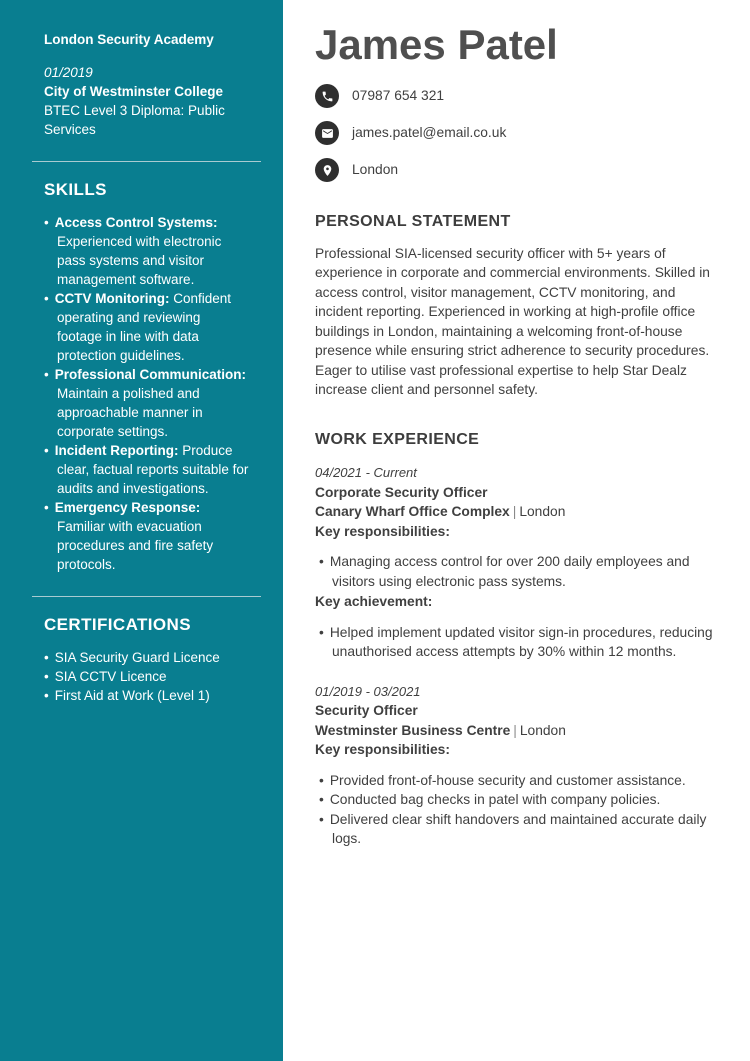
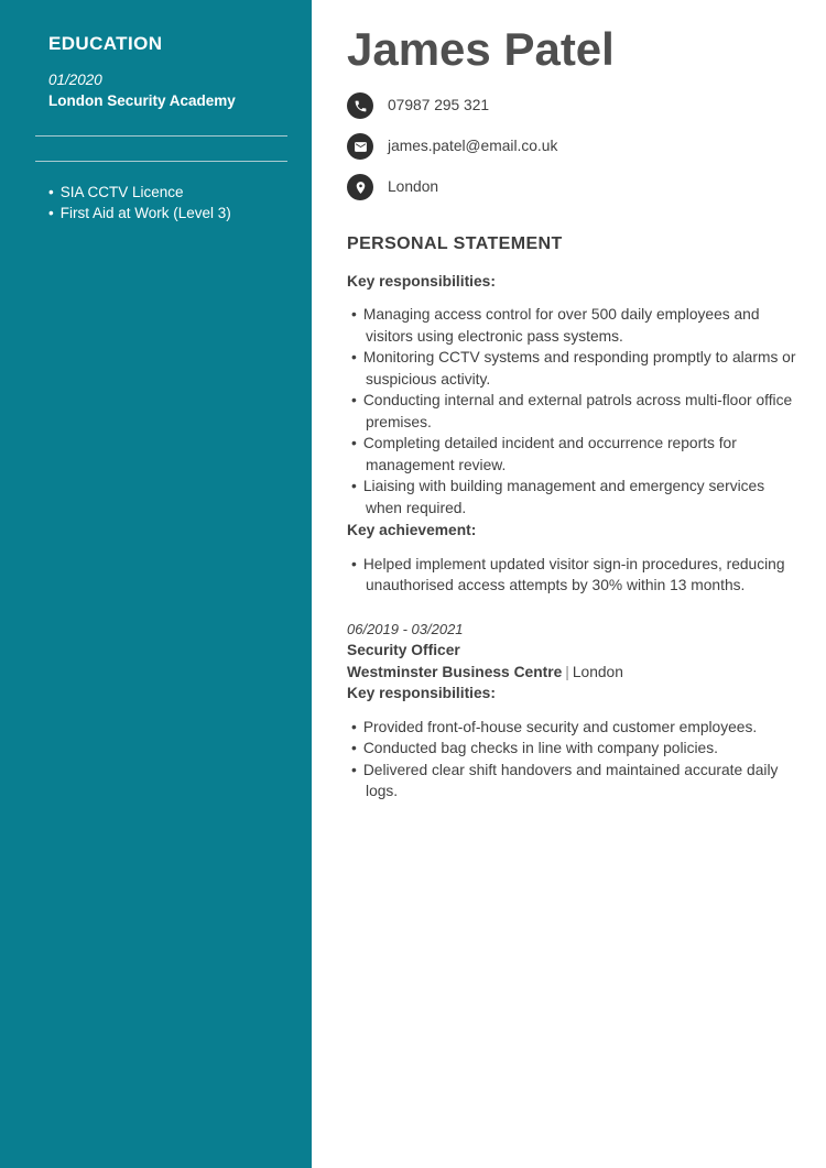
+ EDUCATION
+ 01/2020
  London Security Academy
- 01/2019
- City of Westminster College
- BTEC Level 3 Diploma: Public Services
- SKILLS
- Access Control Systems: Experienced with electronic pass systems and visitor management software.
- CCTV Monitoring: Confident operating and reviewing footage in line with data protection guidelines.
- Professional Communication: Maintain a polished and approachable manner in corporate settings.
- Incident Reporting: Produce clear, factual reports suitable for audits and investigations.
- Emergency Response: Familiar with evacuation procedures and fire safety protocols.
- CERTIFICATIONS
- SIA Security Guard Licence
  SIA CCTV Licence
- First Aid at Work (Level 1)
+ First Aid at Work (Level 3)
  James Patel
- 07987 654 321
+ 07987 295 321
  james.patel@email.co.uk
  London
  PERSONAL STATEMENT
- Professional SIA-licensed security officer with 5+ years of experience in corporate and commercial environments. Skilled in access control, visitor management, CCTV monitoring, and incident reporting. Experienced in working at high-profile office buildings in London, maintaining a welcoming front-of-house presence while ensuring strict adherence to security procedures. Eager to utilise vast professional expertise to help Star Dealz increase client and personnel safety.
- WORK EXPERIENCE
- 04/2021 - Current
- Corporate Security Officer
- Canary Wharf Office Complex | London
  Key responsibilities:
- Managing access control for over 200 daily employees and visitors using electronic pass systems.
+ Managing access control for over 500 daily employees and visitors using electronic pass systems.
+ Monitoring CCTV systems and responding promptly to alarms or suspicious activity.
+ Conducting internal and external patrols across multi-floor office premises.
+ Completing detailed incident and occurrence reports for management review.
+ Liaising with building management and emergency services when required.
  Key achievement:
- Helped implement updated visitor sign-in procedures, reducing unauthorised access attempts by 30% within 12 months.
+ Helped implement updated visitor sign-in procedures, reducing unauthorised access attempts by 30% within 13 months.
- 01/2019 - 03/2021
+ 06/2019 - 03/2021
  Security Officer
  Westminster Business Centre | London
  Key responsibilities:
- Provided front-of-house security and customer assistance.
+ Provided front-of-house security and customer employees.
- Conducted bag checks in patel with company policies.
+ Conducted bag checks in line with company policies.
  Delivered clear shift handovers and maintained accurate daily logs.
